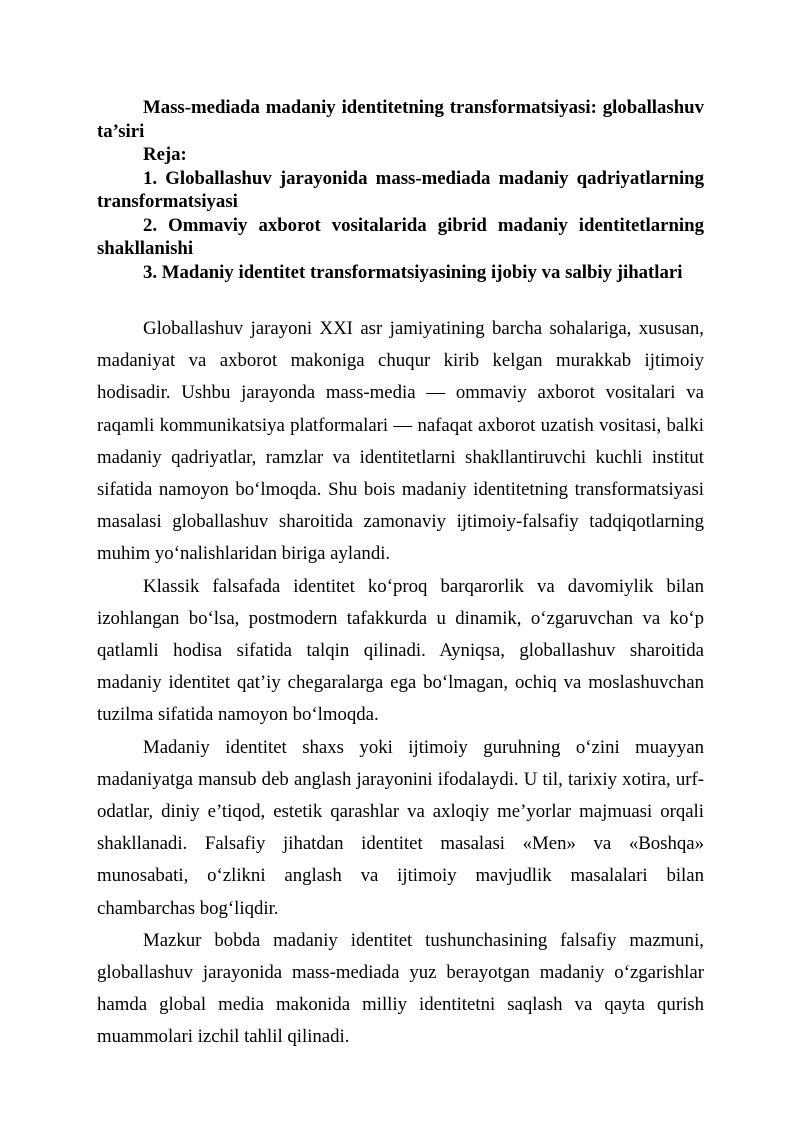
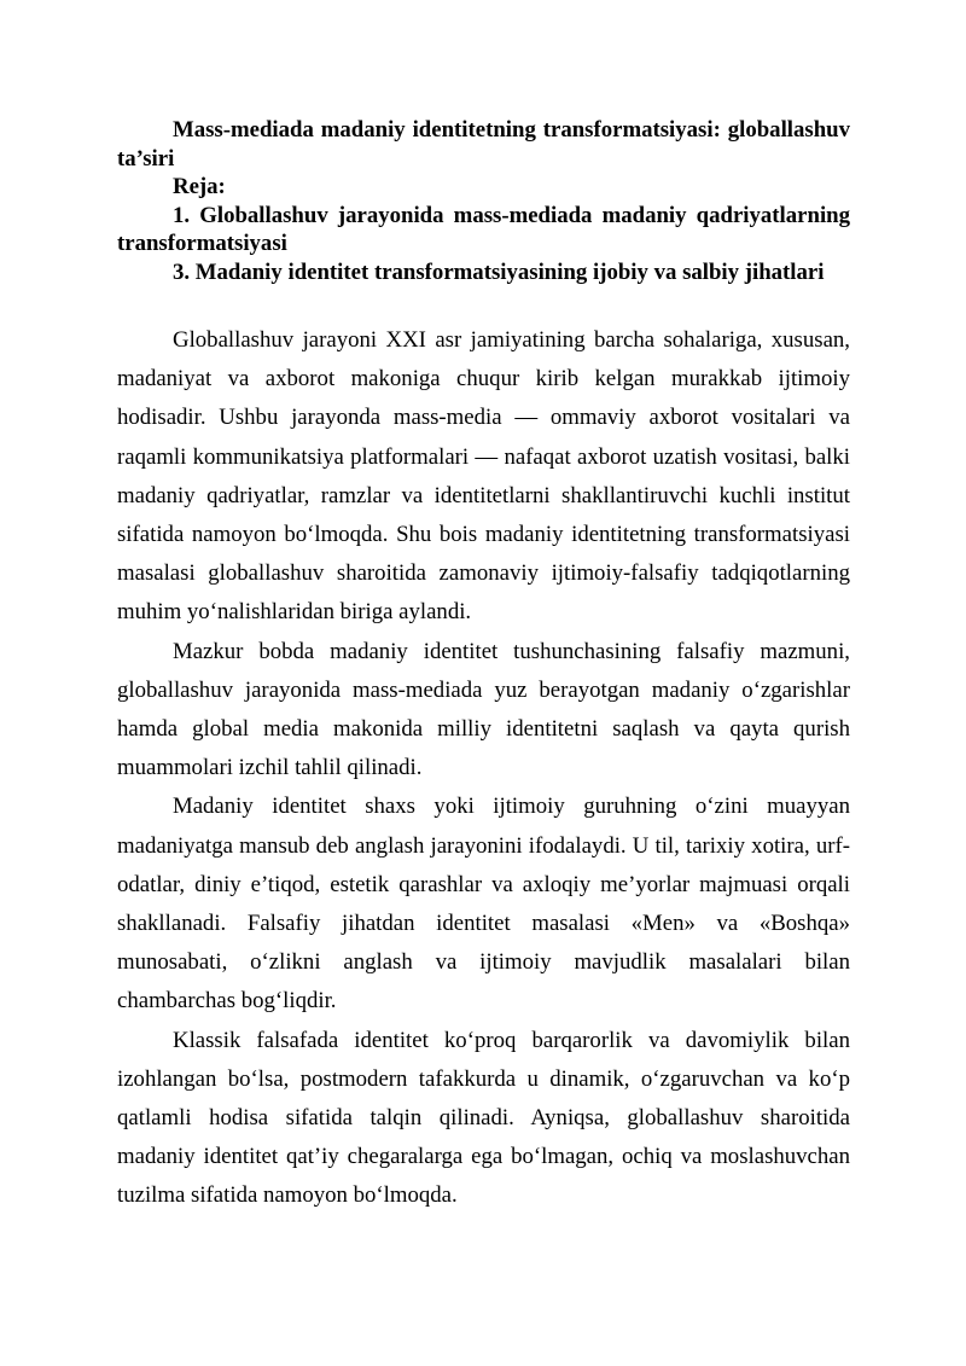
  Mass-mediada madaniy identitetning transformatsiyasi: globallashuv ta’siri
  Reja:
  1. Globallashuv jarayonida mass-mediada madaniy qadriyatlarning transformatsiyasi
- 2. Ommaviy axborot vositalarida gibrid madaniy identitetlarning shakllanishi
  3. Madaniy identitet transformatsiyasining ijobiy va salbiy jihatlari
  Globallashuv jarayoni XXI asr jamiyatining barcha sohalariga, xususan, madaniyat va axborot makoniga chuqur kirib kelgan murakkab ijtimoiy hodisadir. Ushbu jarayonda mass-media — ommaviy axborot vositalari va raqamli kommunikatsiya platformalari — nafaqat axborot uzatish vositasi, balki madaniy qadriyatlar, ramzlar va identitetlarni shakllantiruvchi kuchli institut sifatida namoyon bo‘lmoqda. Shu bois madaniy identitetning transformatsiyasi masalasi globallashuv sharoitida zamonaviy ijtimoiy-falsafiy tadqiqotlarning muhim yo‘nalishlaridan biriga aylandi.
- Klassik falsafada identitet ko‘proq barqarorlik va davomiylik bilan izohlangan bo‘lsa, postmodern tafakkurda u dinamik, o‘zgaruvchan va ko‘p qatlamli hodisa sifatida talqin qilinadi. Ayniqsa, globallashuv sharoitida madaniy identitet qat’iy chegaralarga ega bo‘lmagan, ochiq va moslashuvchan tuzilma sifatida namoyon bo‘lmoqda.
+ Mazkur bobda madaniy identitet tushunchasining falsafiy mazmuni, globallashuv jarayonida mass-mediada yuz berayotgan madaniy o‘zgarishlar hamda global media makonida milliy identitetni saqlash va qayta qurish muammolari izchil tahlil qilinadi.
  Madaniy identitet shaxs yoki ijtimoiy guruhning o‘zini muayyan madaniyatga mansub deb anglash jarayonini ifodalaydi. U til, tarixiy xotira, urf-odatlar, diniy e’tiqod, estetik qarashlar va axloqiy me’yorlar majmuasi orqali shakllanadi. Falsafiy jihatdan identitet masalasi «Men» va «Boshqa» munosabati, o‘zlikni anglash va ijtimoiy mavjudlik masalalari bilan chambarchas bog‘liqdir.
- Mazkur bobda madaniy identitet tushunchasining falsafiy mazmuni, globallashuv jarayonida mass-mediada yuz berayotgan madaniy o‘zgarishlar hamda global media makonida milliy identitetni saqlash va qayta qurish muammolari izchil tahlil qilinadi.
+ Klassik falsafada identitet ko‘proq barqarorlik va davomiylik bilan izohlangan bo‘lsa, postmodern tafakkurda u dinamik, o‘zgaruvchan va ko‘p qatlamli hodisa sifatida talqin qilinadi. Ayniqsa, globallashuv sharoitida madaniy identitet qat’iy chegaralarga ega bo‘lmagan, ochiq va moslashuvchan tuzilma sifatida namoyon bo‘lmoqda.
